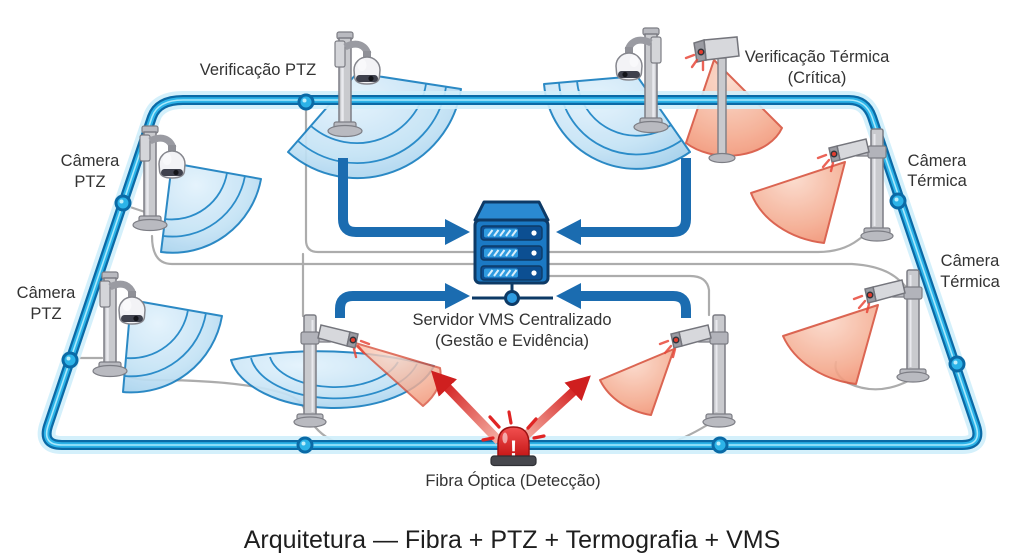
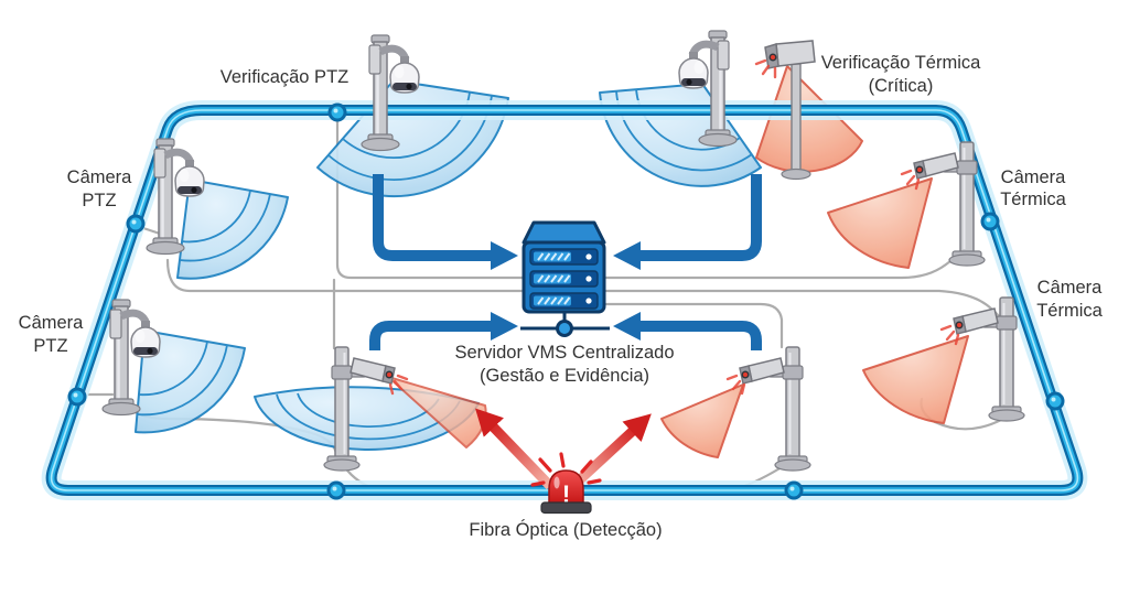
  !
  Verificação PTZ
  Verificação Térmica
  (Crítica)
  Câmera
  PTZ
  Câmera
  PTZ
  Câmera
  Térmica
  Câmera
  Térmica
  Servidor VMS Centralizado
  (Gestão e Evidência)
  Fibra Óptica (Detecção)
- Arquitetura — Fibra + PTZ + Termografia + VMS
